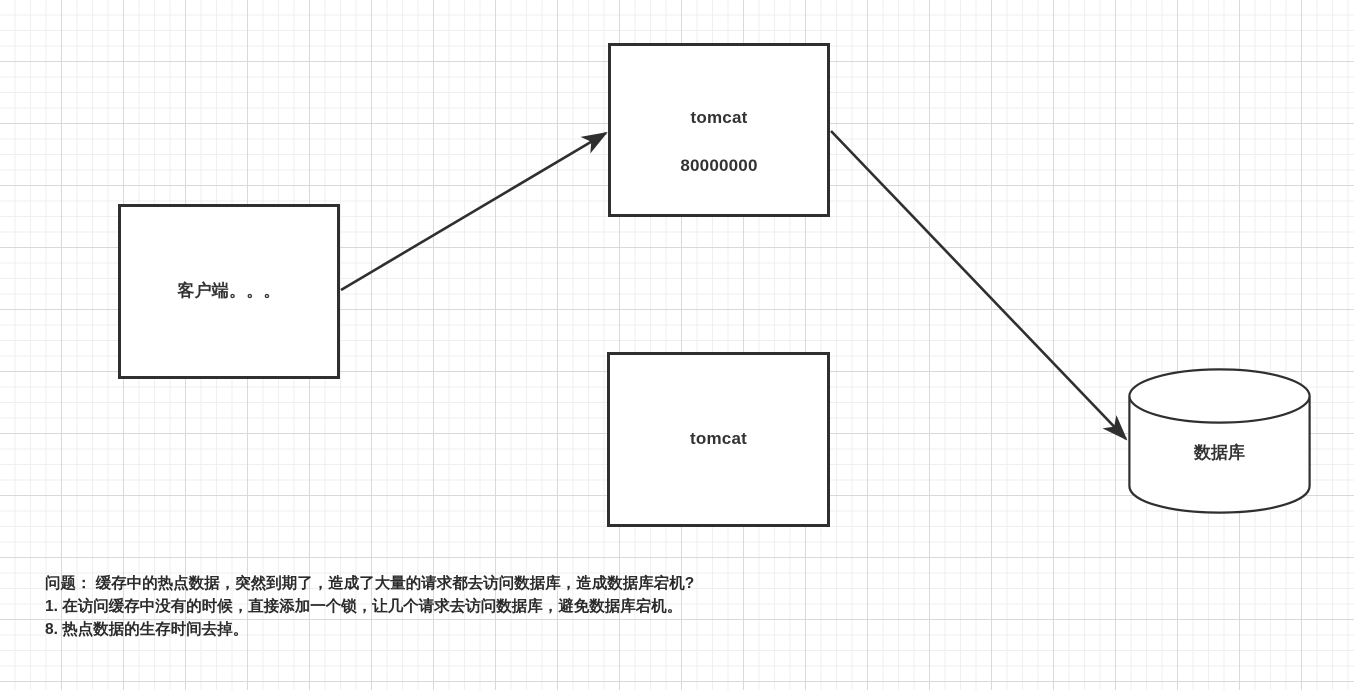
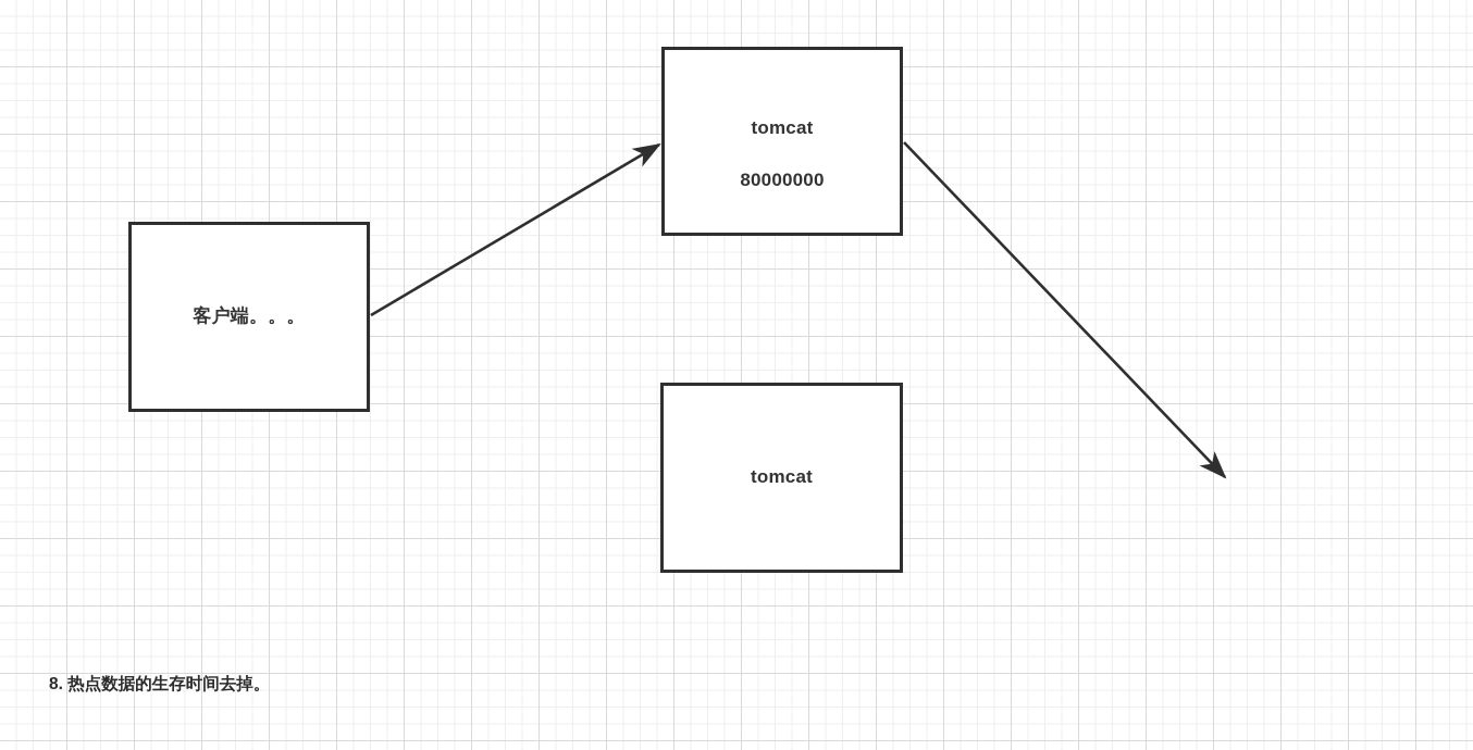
  tomcat
  80000000
  客户端。。。
  tomcat
- 数据库
- 问题： 缓存中的热点数据，突然到期了，造成了大量的请求都去访问数据库，造成数据库宕机?
- 1. 在访问缓存中没有的时候，直接添加一个锁，让几个请求去访问数据库，避免数据库宕机。
  8. 热点数据的生存时间去掉。
